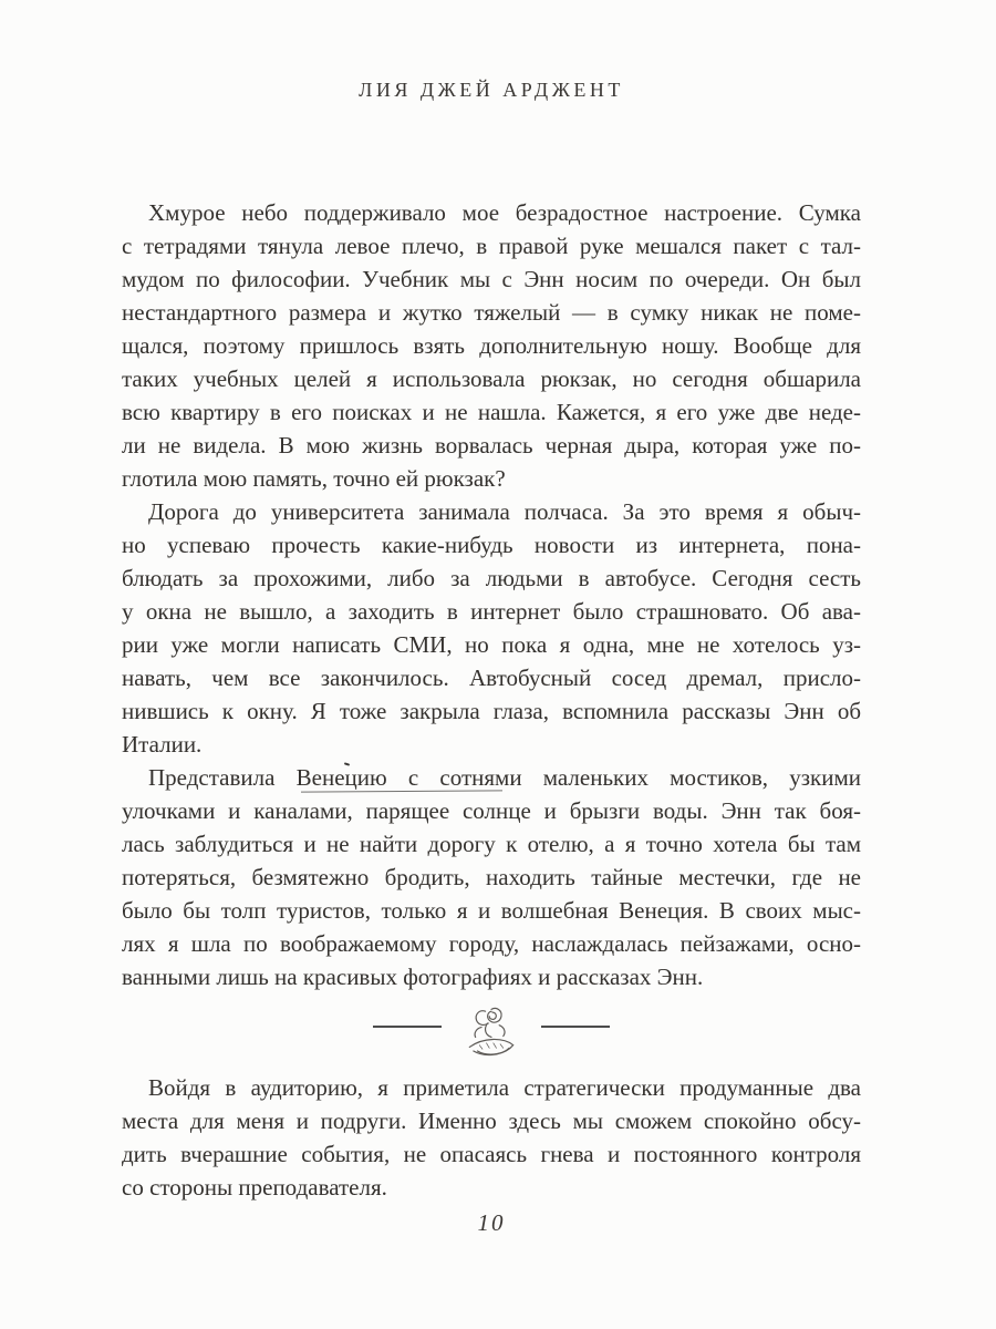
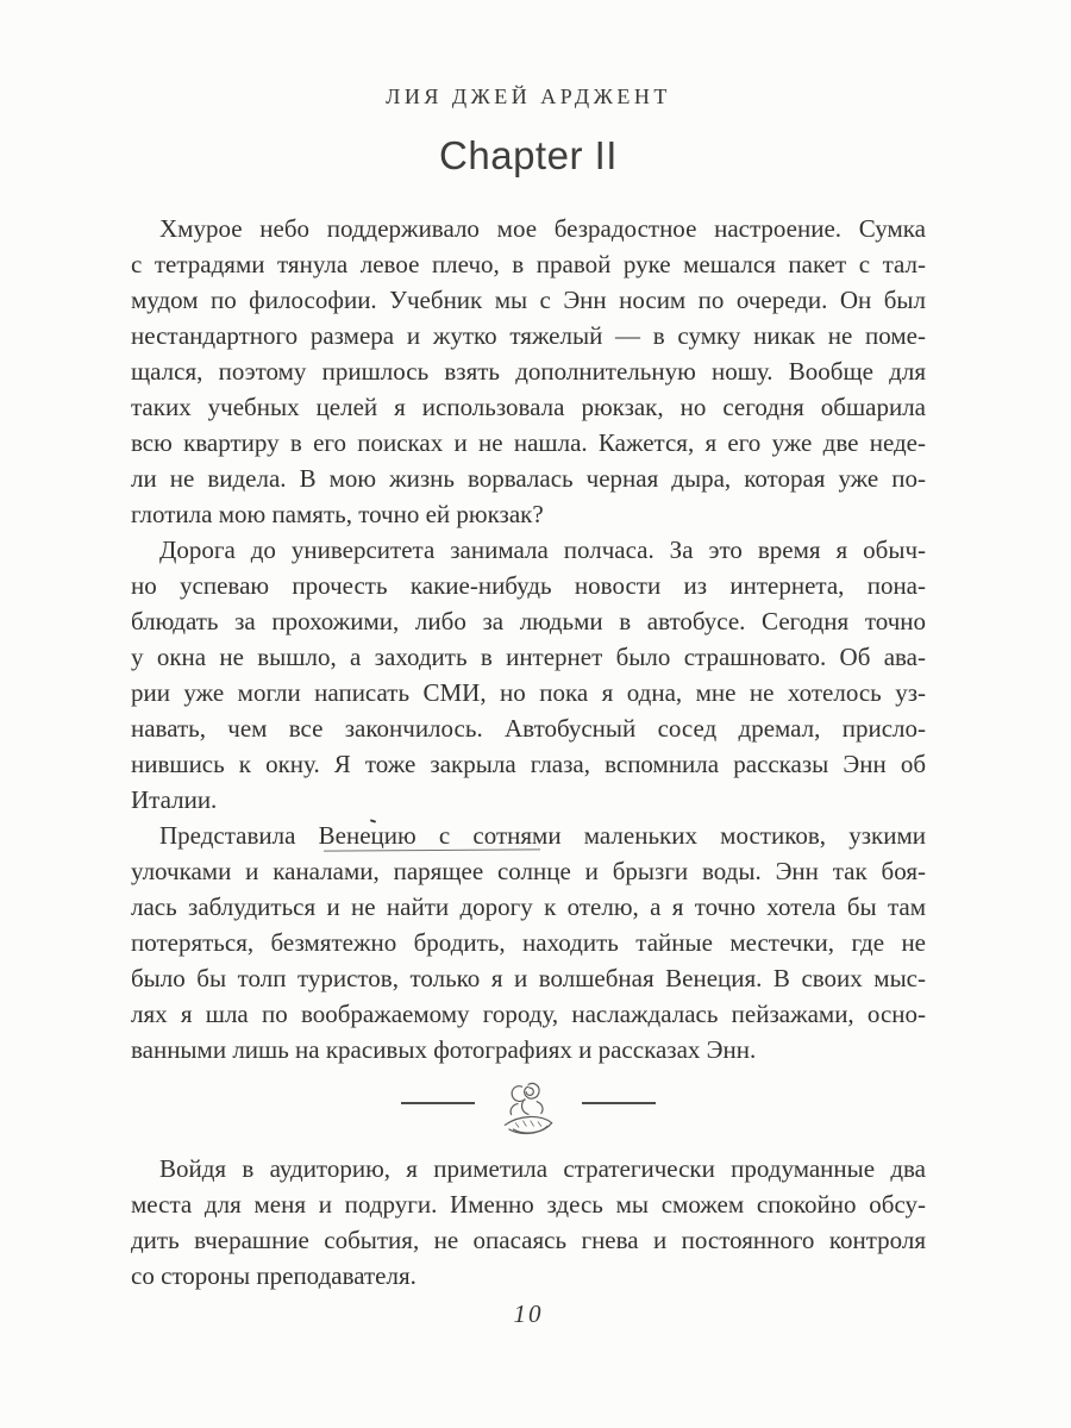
  ЛИЯ ДЖЕЙ АРДЖЕНТ
+ Chapter II
  Хмурое небо поддерживало мое безрадостное настроение. Сумка
  с тетрадями тянула левое плечо, в правой руке мешался пакет с тал-
  мудом по философии. Учебник мы с Энн носим по очереди. Он был
  нестандартного размера и жутко тяжелый — в сумку никак не поме-
  щался, поэтому пришлось взять дополнительную ношу. Вообще для
  таких учебных целей я использовала рюкзак, но сегодня обшарила
  всю квартиру в его поисках и не нашла. Кажется, я его уже две неде-
  ли не видела. В мою жизнь ворвалась черная дыра, которая уже по-
  глотила мою память, точно ей рюкзак?
  Дорога до университета занимала полчаса. За это время я обыч-
  но успеваю прочесть какие-нибудь новости из интернета, пона-
- блюдать за прохожими, либо за людьми в автобусе. Сегодня сесть
+ блюдать за прохожими, либо за людьми в автобусе. Сегодня точно
  у окна не вышло, а заходить в интернет было страшновато. Об ава-
  рии уже могли написать СМИ, но пока я одна, мне не хотелось уз-
  навать, чем все закончилось. Автобусный сосед дремал, присло-
  нившись к окну. Я тоже закрыла глаза, вспомнила рассказы Энн об
  Италии.
  Представила Венецию с сотнями маленьких мостиков, узкими
  улочками и каналами, парящее солнце и брызги воды. Энн так боя-
  лась заблудиться и не найти дорогу к отелю, а я точно хотела бы там
  потеряться, безмятежно бродить, находить тайные местечки, где не
  было бы толп туристов, только я и волшебная Венеция. В своих мыс-
  лях я шла по воображаемому городу, наслаждалась пейзажами, осно-
  ванными лишь на красивых фотографиях и рассказах Энн.
  Войдя в аудиторию, я приметила стратегически продуманные два
  места для меня и подруги. Именно здесь мы сможем спокойно обсу-
  дить вчерашние события, не опасаясь гнева и постоянного контроля
  со стороны преподавателя.
  10
